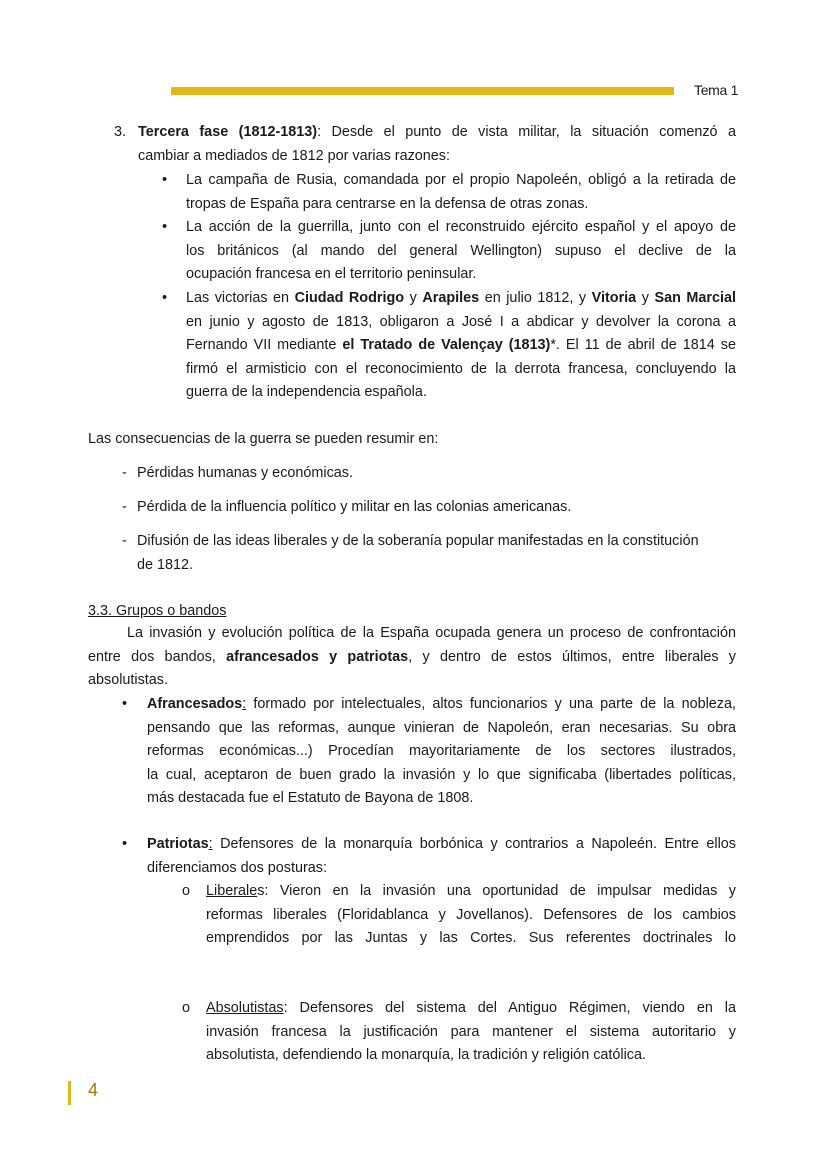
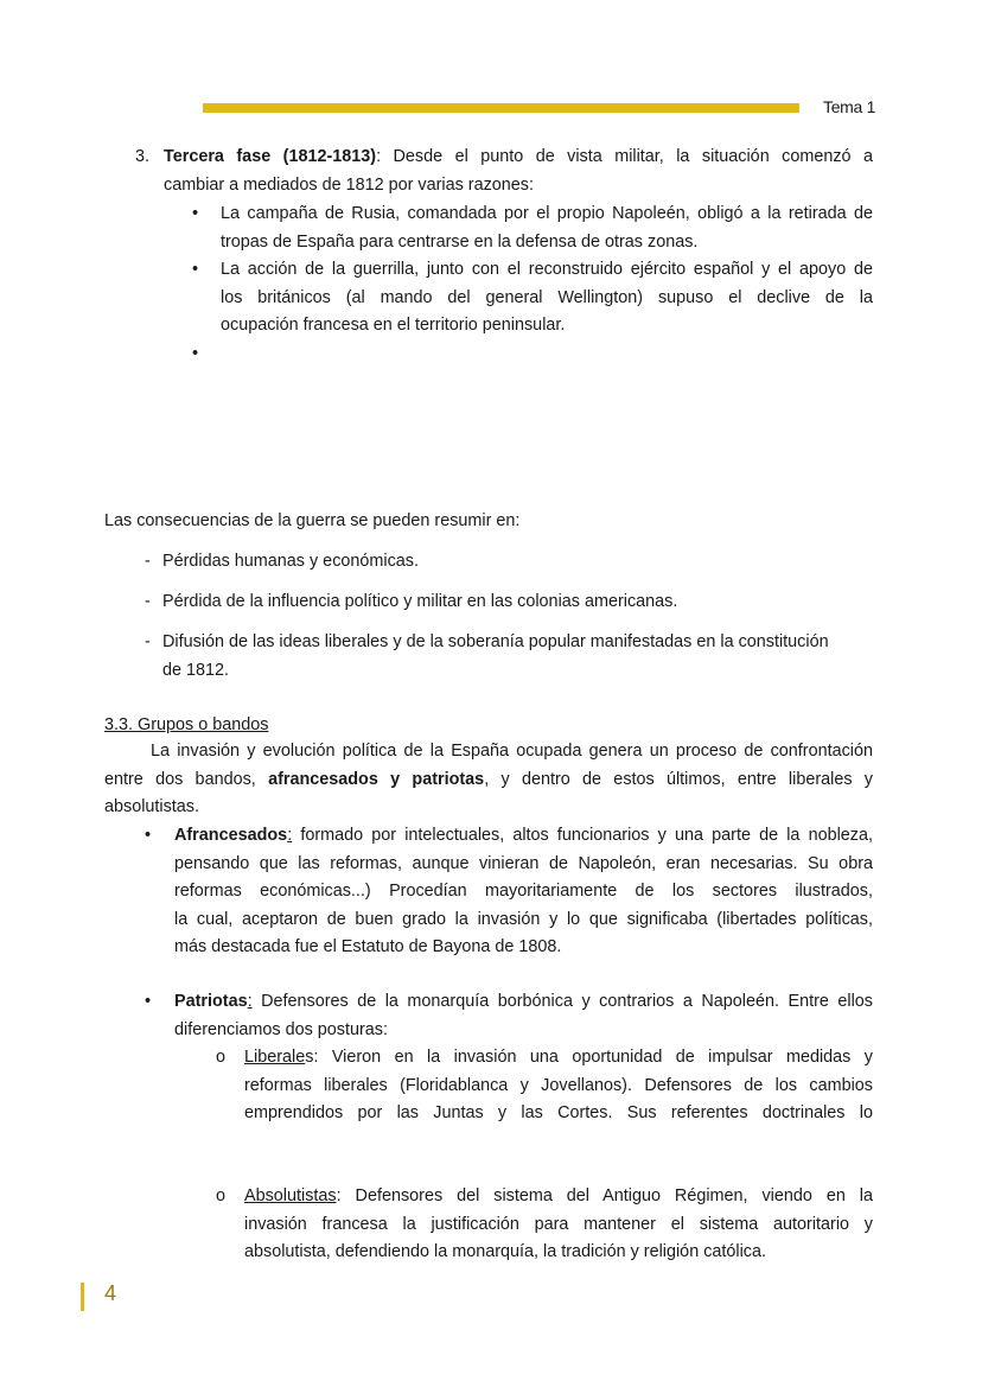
  Tema 1
  3.
  Tercera fase (1812-1813): Desde el punto de vista militar, la situación comenzó a
  cambiar a mediados de 1812 por varias razones:
  •
  La campaña de Rusia, comandada por el propio Napoleén, obligó a la retirada de
  tropas de España para centrarse en la defensa de otras zonas.
  •
  La acción de la guerrilla, junto con el reconstruido ejército español y el apoyo de
  los británicos (al mando del general Wellington) supuso el declive de la
  ocupación francesa en el territorio peninsular.
  •
- Las victorias en Ciudad Rodrigo y Arapiles en julio 1812, y Vitoria y San Marcial
- en junio y agosto de 1813, obligaron a José I a abdicar y devolver la corona a
- Fernando VII mediante el Tratado de Valençay (1813)*. El 11 de abril de 1814 se
- firmó el armisticio con el reconocimiento de la derrota francesa, concluyendo la
- guerra de la independencia española.
  Las consecuencias de la guerra se pueden resumir en:
  -
  Pérdidas humanas y económicas.
  -
  Pérdida de la influencia político y militar en las colonias americanas.
  -
  Difusión de las ideas liberales y de la soberanía popular manifestadas en la constitución
  de 1812.
  3.3. Grupos o bandos
  La invasión y evolución política de la España ocupada genera un proceso de confrontación
  entre dos bandos, afrancesados y patriotas, y dentro de estos últimos, entre liberales y
  absolutistas.
  •
  Afrancesados: formado por intelectuales, altos funcionarios y una parte de la nobleza,
  pensando que las reformas, aunque vinieran de Napoleón, eran necesarias. Su obra
  reformas económicas...) Procedían mayoritariamente de los sectores ilustrados,
  la cual, aceptaron de buen grado la invasión y lo que significaba (libertades políticas,
  más destacada fue el Estatuto de Bayona de 1808.
  •
  Patriotas: Defensores de la monarquía borbónica y contrarios a Napoleén. Entre ellos
  diferenciamos dos posturas:
  o
  Liberales: Vieron en la invasión una oportunidad de impulsar medidas y
  reformas liberales (Floridablanca y Jovellanos). Defensores de los cambios
  emprendidos por las Juntas y las Cortes. Sus referentes doctrinales lo
  o
  Absolutistas: Defensores del sistema del Antiguo Régimen, viendo en la
  invasión francesa la justificación para mantener el sistema autoritario y
  absolutista, defendiendo la monarquía, la tradición y religión católica.
  4
